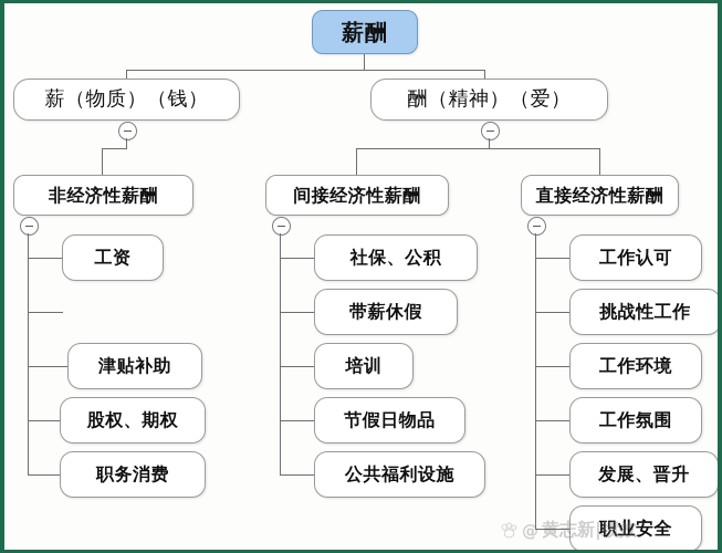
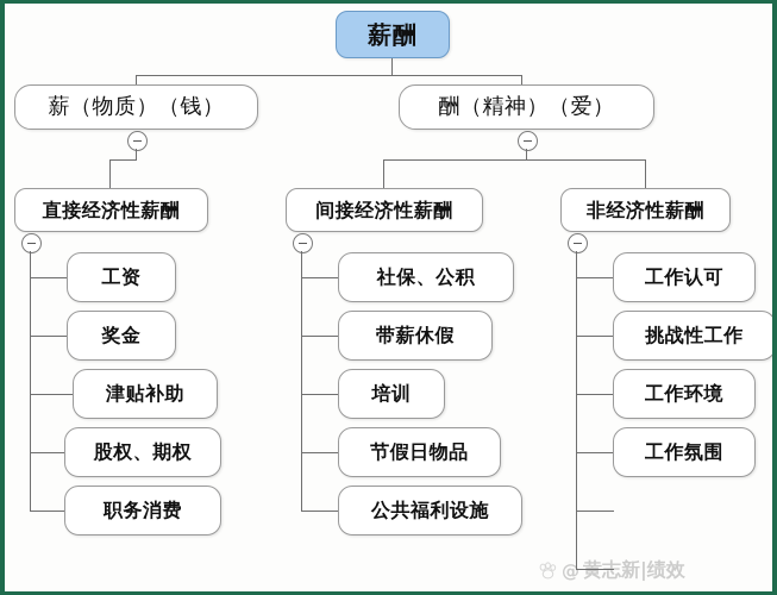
  薪酬
  薪（物质）（钱）
  酬（精神）（爱）
- 非经济性薪酬
+ 直接经济性薪酬
  间接经济性薪酬
- 直接经济性薪酬
+ 非经济性薪酬
  工资
+ 奖金
  津贴补助
  股权、期权
  职务消费
  社保、公积
  带薪休假
  培训
  节假日物品
  公共福利设施
  工作认可
  挑战性工作
  工作环境
  工作氛围
- 发展、晋升
- 职业安全
  @
  黄志新|绩效
